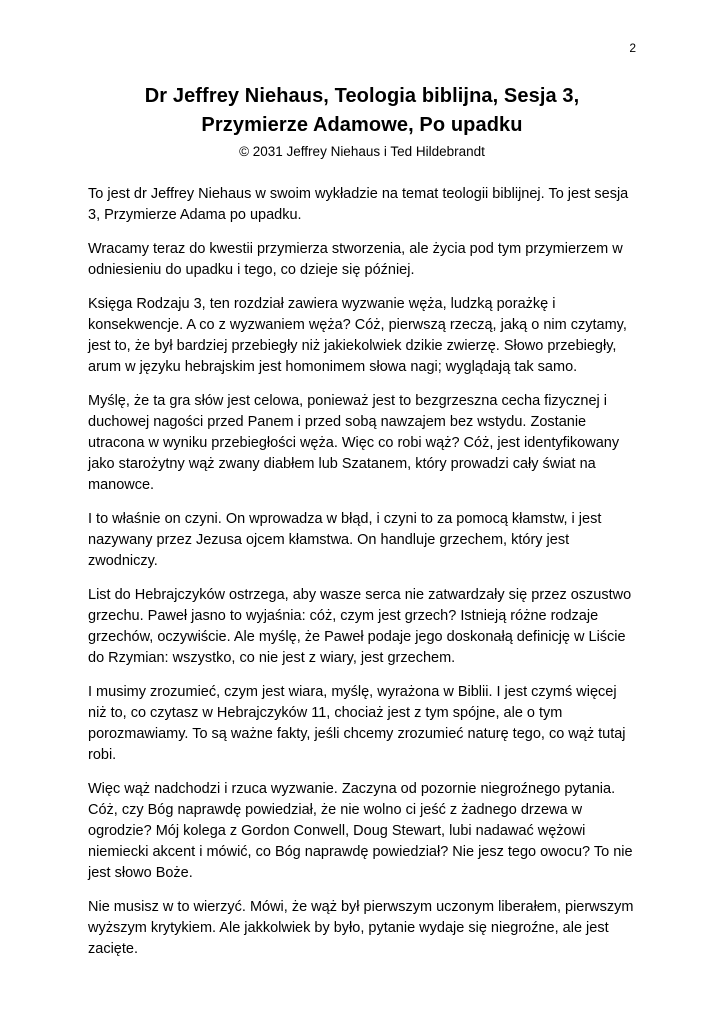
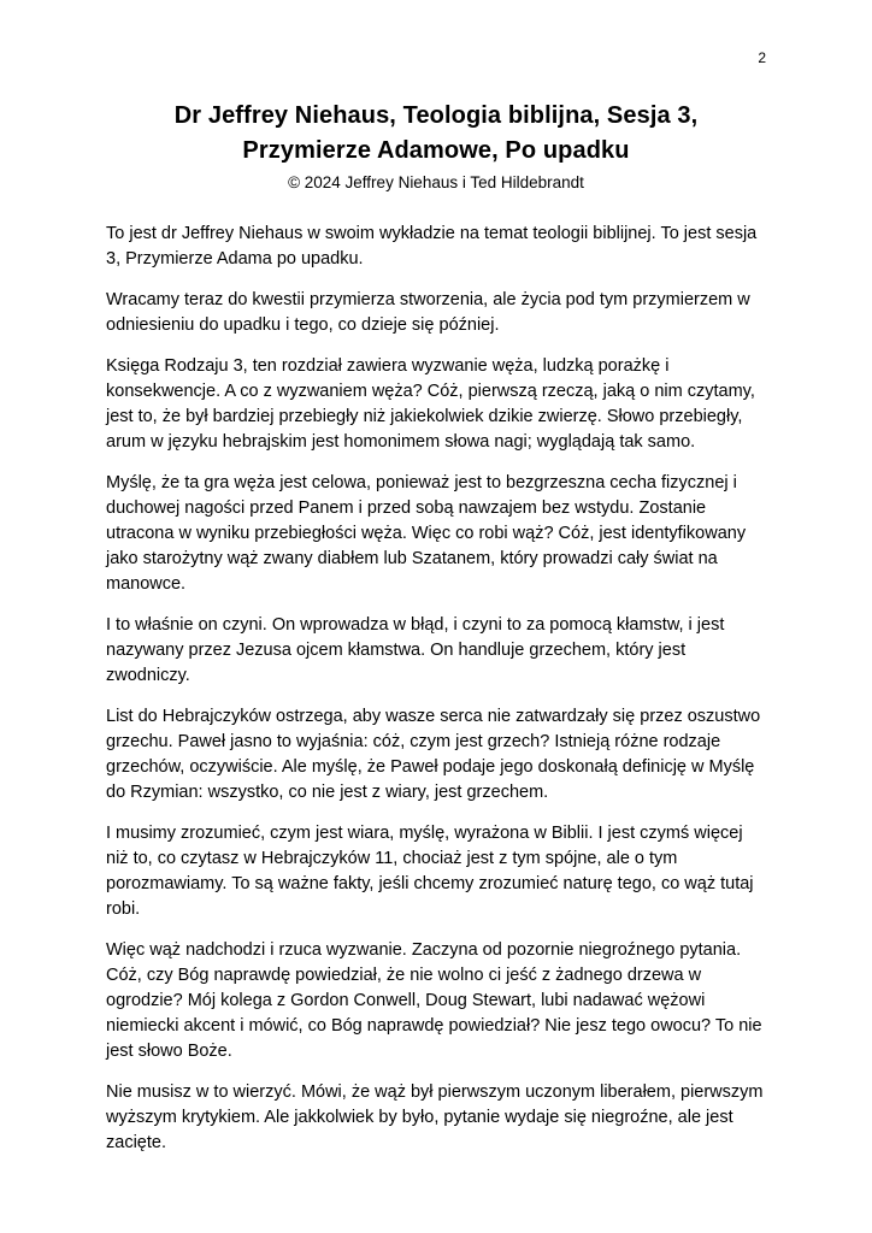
  2
  Dr Jeffrey Niehaus, Teologia biblijna, Sesja 3,
  Przymierze Adamowe, Po upadku
- © 2031 Jeffrey Niehaus i Ted Hildebrandt
+ © 2024 Jeffrey Niehaus i Ted Hildebrandt
  To jest dr Jeffrey Niehaus w swoim wykładzie na temat teologii biblijnej. To jest sesja 3, Przymierze Adama po upadku.
  Wracamy teraz do kwestii przymierza stworzenia, ale życia pod tym przymierzem w odniesieniu do upadku i tego, co dzieje się później.
  Księga Rodzaju 3, ten rozdział zawiera wyzwanie węża, ludzką porażkę i konsekwencje. A co z wyzwaniem węża? Cóż, pierwszą rzeczą, jaką o nim czytamy, jest to, że był bardziej przebiegły niż jakiekolwiek dzikie zwierzę. Słowo przebiegły, arum w języku hebrajskim jest homonimem słowa nagi; wyglądają tak samo.
- Myślę, że ta gra słów jest celowa, ponieważ jest to bezgrzeszna cecha fizycznej i duchowej nagości przed Panem i przed sobą nawzajem bez wstydu. Zostanie utracona w wyniku przebiegłości węża. Więc co robi wąż? Cóż, jest identyfikowany jako starożytny wąż zwany diabłem lub Szatanem, który prowadzi cały świat na manowce.
+ Myślę, że ta gra węża jest celowa, ponieważ jest to bezgrzeszna cecha fizycznej i duchowej nagości przed Panem i przed sobą nawzajem bez wstydu. Zostanie utracona w wyniku przebiegłości węża. Więc co robi wąż? Cóż, jest identyfikowany jako starożytny wąż zwany diabłem lub Szatanem, który prowadzi cały świat na manowce.
  I to właśnie on czyni. On wprowadza w błąd, i czyni to za pomocą kłamstw, i jest nazywany przez Jezusa ojcem kłamstwa. On handluje grzechem, który jest zwodniczy.
- List do Hebrajczyków ostrzega, aby wasze serca nie zatwardzały się przez oszustwo grzechu. Paweł jasno to wyjaśnia: cóż, czym jest grzech? Istnieją różne rodzaje grzechów, oczywiście. Ale myślę, że Paweł podaje jego doskonałą definicję w Liście do Rzymian: wszystko, co nie jest z wiary, jest grzechem.
+ List do Hebrajczyków ostrzega, aby wasze serca nie zatwardzały się przez oszustwo grzechu. Paweł jasno to wyjaśnia: cóż, czym jest grzech? Istnieją różne rodzaje grzechów, oczywiście. Ale myślę, że Paweł podaje jego doskonałą definicję w Myślę do Rzymian: wszystko, co nie jest z wiary, jest grzechem.
  I musimy zrozumieć, czym jest wiara, myślę, wyrażona w Biblii. I jest czymś więcej niż to, co czytasz w Hebrajczyków 11, chociaż jest z tym spójne, ale o tym porozmawiamy. To są ważne fakty, jeśli chcemy zrozumieć naturę tego, co wąż tutaj robi.
  Więc wąż nadchodzi i rzuca wyzwanie. Zaczyna od pozornie niegroźnego pytania. Cóż, czy Bóg naprawdę powiedział, że nie wolno ci jeść z żadnego drzewa w ogrodzie? Mój kolega z Gordon Conwell, Doug Stewart, lubi nadawać wężowi niemiecki akcent i mówić, co Bóg naprawdę powiedział? Nie jesz tego owocu? To nie jest słowo Boże.
  Nie musisz w to wierzyć. Mówi, że wąż był pierwszym uczonym liberałem, pierwszym wyższym krytykiem. Ale jakkolwiek by było, pytanie wydaje się niegroźne, ale jest zacięte.
